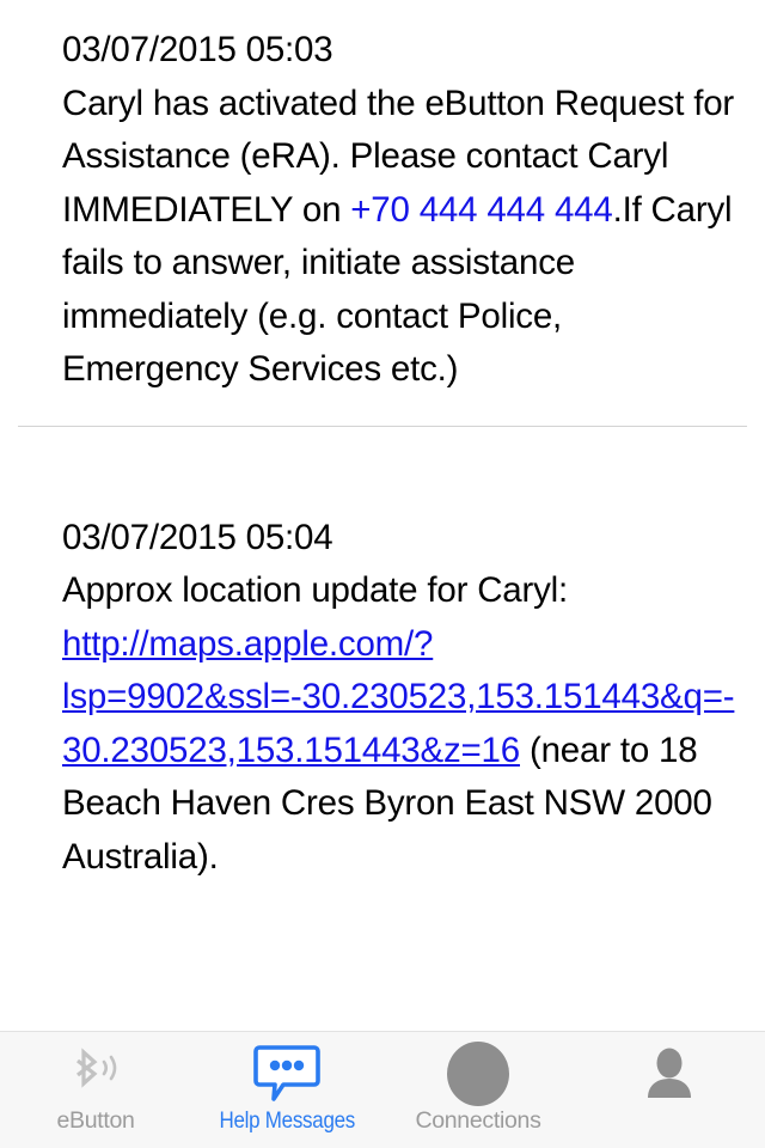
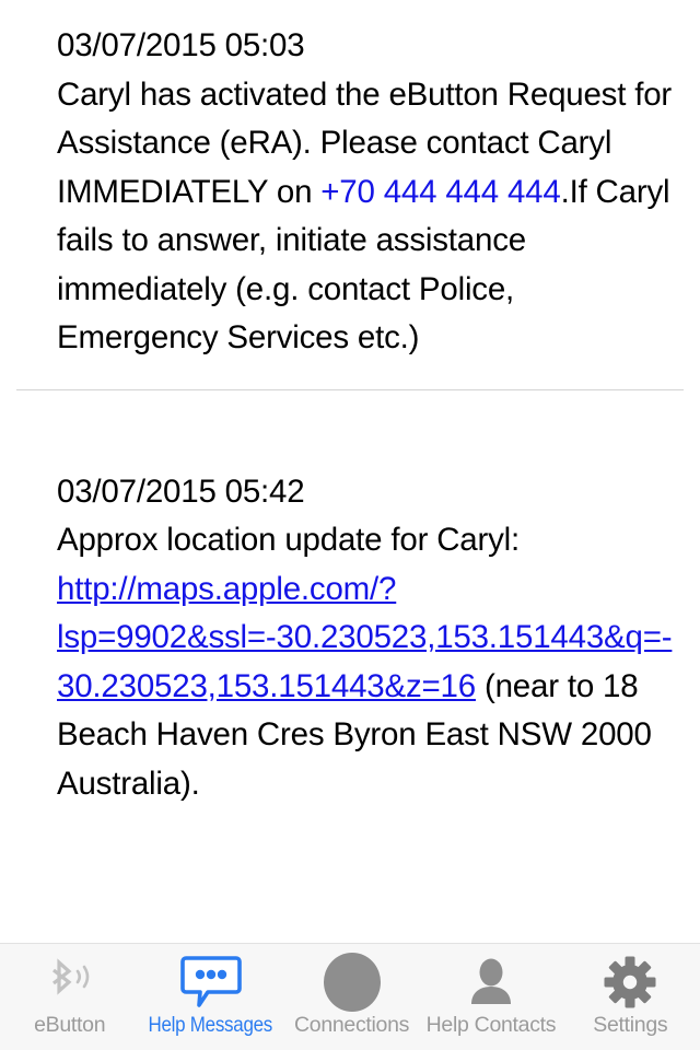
  03/07/2015 05:03 Caryl has activated the eButton Request for Assistance (eRA). Please contact Caryl IMMEDIATELY on +70 444 444 444.If Caryl fails to answer, initiate assistance immediately (e.g. contact Police, Emergency Services etc.)
- 03/07/2015 05:04 Approx location update for Caryl: http://maps.apple.com/?lsp=9902&ssl=-30.230523,153.151443&q=-30.230523,153.151443&z=16 (near to 18 Beach Haven Cres Byron East NSW 2000 Australia).
+ 03/07/2015 05:42 Approx location update for Caryl: http://maps.apple.com/?lsp=9902&ssl=-30.230523,153.151443&q=-30.230523,153.151443&z=16 (near to 18 Beach Haven Cres Byron East NSW 2000 Australia).
  eButton
  Help Messages
  Connections
+ Help Contacts
+ Settings
